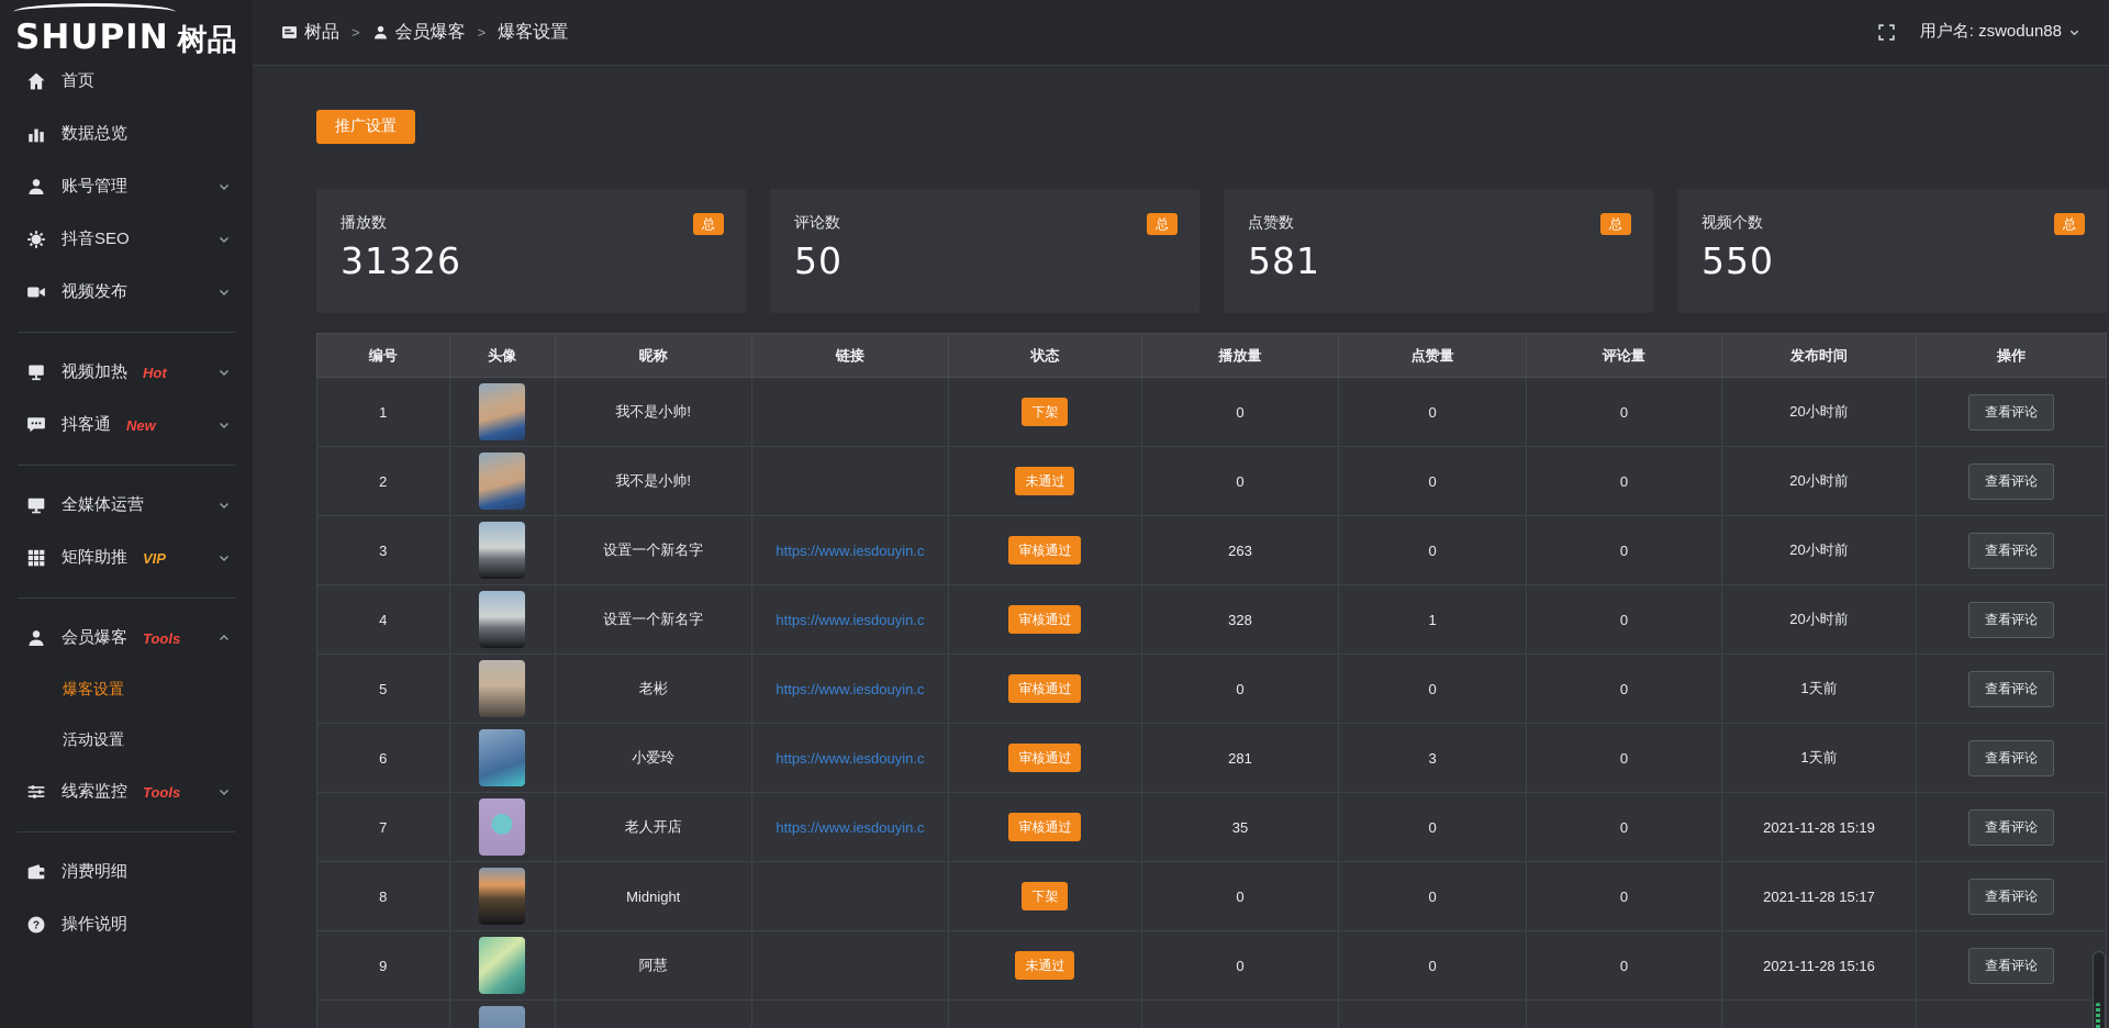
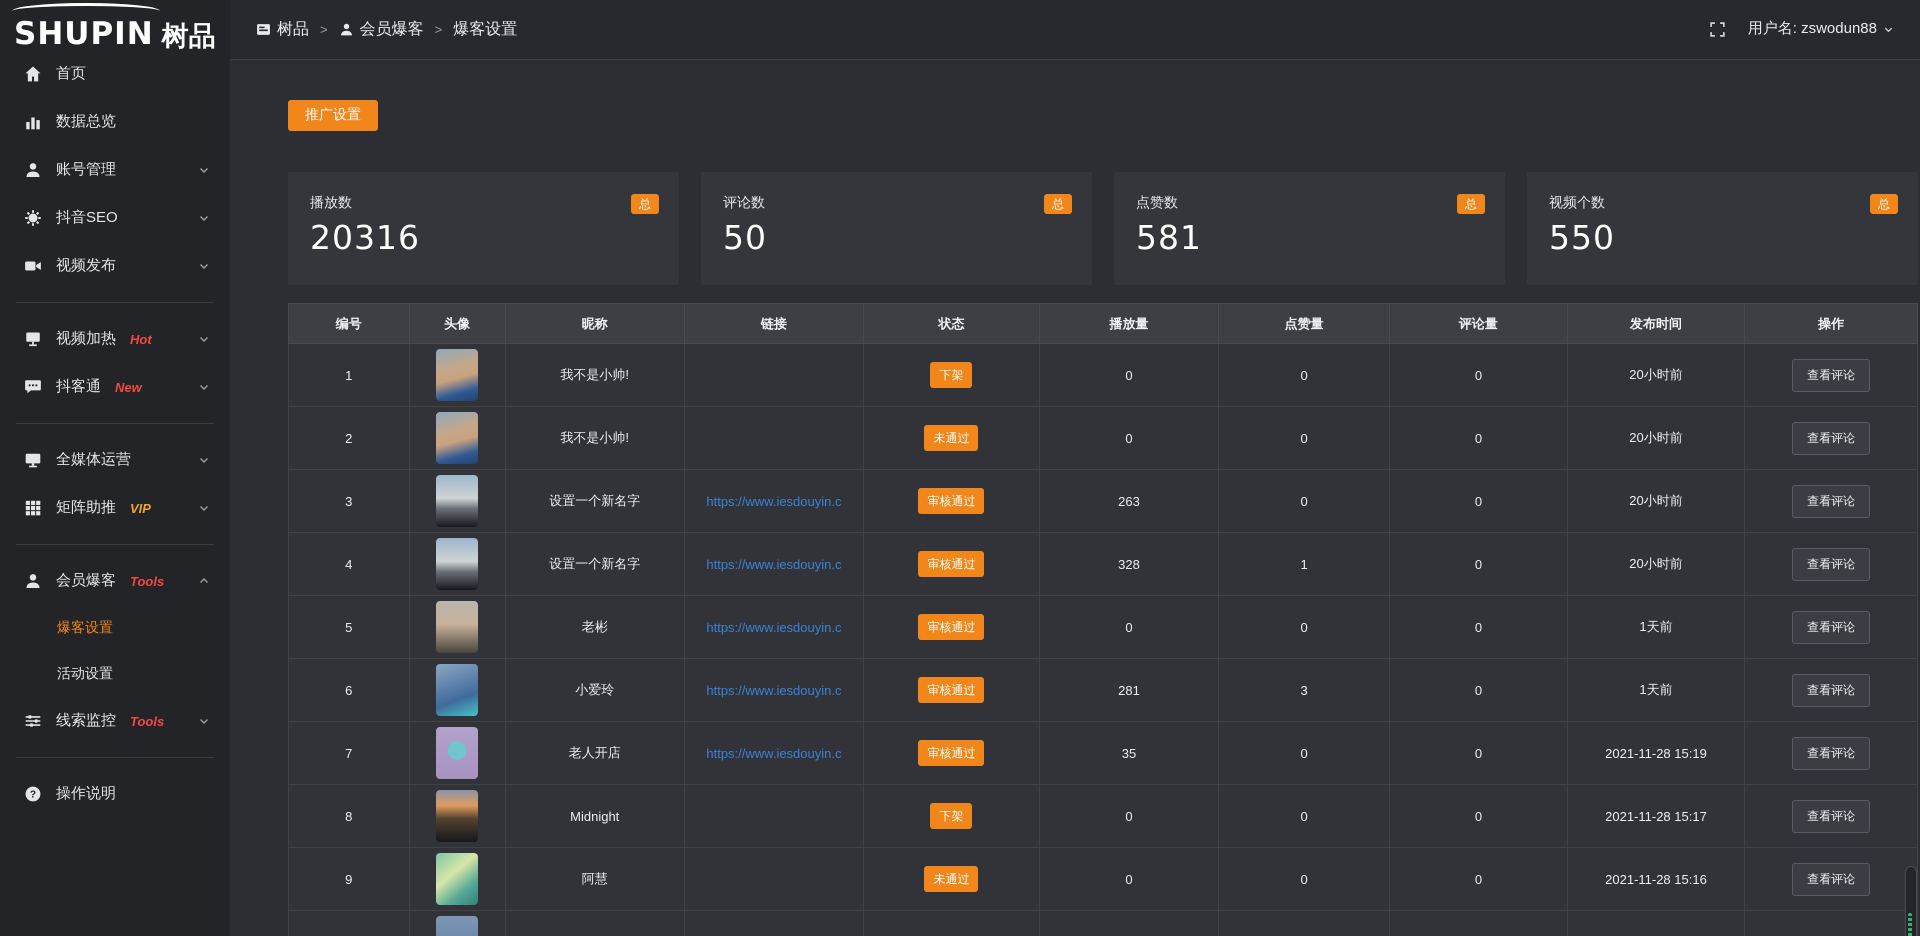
  SHUPIN
  树品
  首页
  数据总览
  账号管理
  抖音SEO
  视频发布
  视频加热
  Hot
  抖客通
  New
  全媒体运营
  矩阵助推
  VIP
  会员爆客
  Tools
  爆客设置
  活动设置
  线索监控
  Tools
- 消费明细
  ?
  操作说明
  树品
  >
  会员爆客
  >
  爆客设置
  用户名: zswodun88
  推广设置
  播放数
  总
- 31326
+ 20316
  评论数
  总
  50
  点赞数
  总
  581
  视频个数
  总
  550
  编号	头像	昵称	链接	状态	播放量	点赞量	评论量	发布时间	操作
  1		我不是小帅!		下架	0	0	0	20小时前	查看评论
  2		我不是小帅!		未通过	0	0	0	20小时前	查看评论
  3		设置一个新名字	https://www.iesdouyin.c	审核通过	263	0	0	20小时前	查看评论
  4		设置一个新名字	https://www.iesdouyin.c	审核通过	328	1	0	20小时前	查看评论
  5		老彬	https://www.iesdouyin.c	审核通过	0	0	0	1天前	查看评论
  6		小爱玲	https://www.iesdouyin.c	审核通过	281	3	0	1天前	查看评论
  7		老人开店	https://www.iesdouyin.c	审核通过	35	0	0	2021-11-28 15:19	查看评论
  8		Midnight		下架	0	0	0	2021-11-28 15:17	查看评论
  9		阿慧		未通过	0	0	0	2021-11-28 15:16	查看评论
